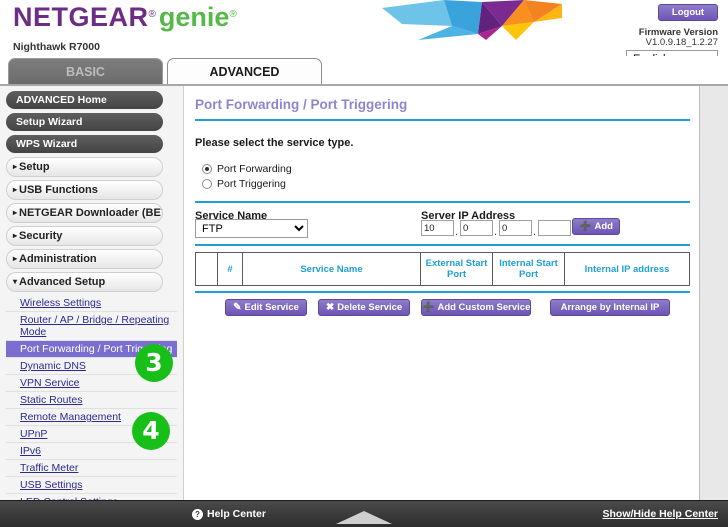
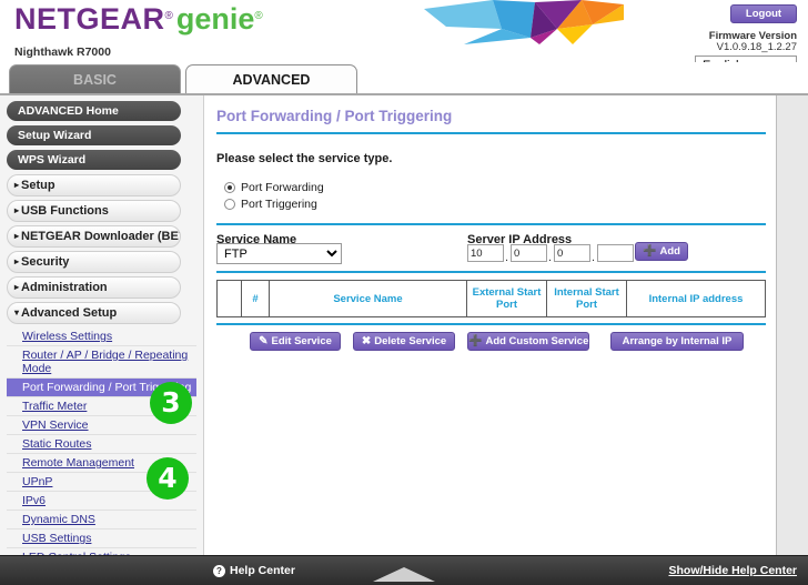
  NETGEAR
  ®
  genie
  ®
  Nighthawk R7000
  Logout
  Firmware Version
  V1.0.9.18_1.2.27
  BASIC
  ADVANCED
  ADVANCED Home
  Setup Wizard
  WPS Wizard
  ▸ Setup
  ▸ USB Functions
  ▸ NETGEAR Downloader (BE
  ▸ Security
  ▸ Administration
  ▾ Advanced Setup
  Wireless Settings
  Router / AP / Bridge / Repeating Mode
  Port Forwarding / Port Trig
- Dynamic DNS
+ Traffic Meter
  VPN Service
  Static Routes
  Remote Management
  UPnP
  IPv6
- Traffic Meter
+ Dynamic DNS
  USB Settings
  3
  4
  Port Forwarding / Port Triggering
  Please select the service type.
  Port Forwarding
  Port Triggering
  Service Name
  FTP
  Server IP Address
  10
  .
  0
  .
  0
  .
  ➕ Add
  #
  Service Name
  External Start Port
  Internal Start Port
  Internal IP address
  ✎ Edit Service
  ✖ Delete Service
  ➕ Add Custom Service
  Arrange by Internal IP
  ?
  Help Center
  Show/Hide Help Center
